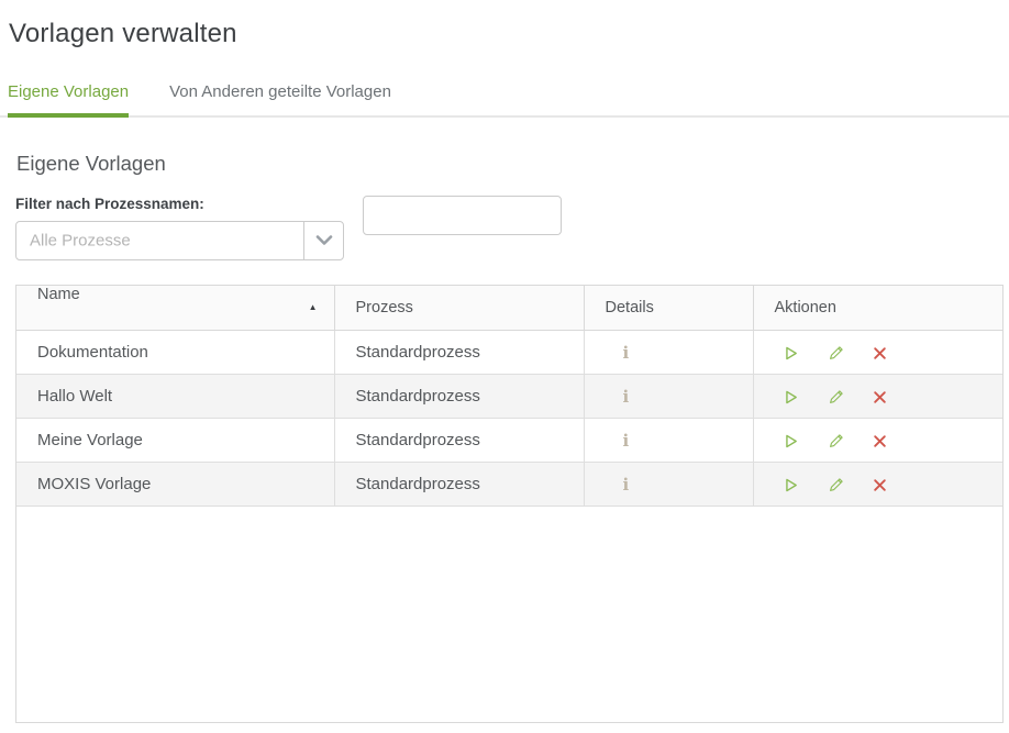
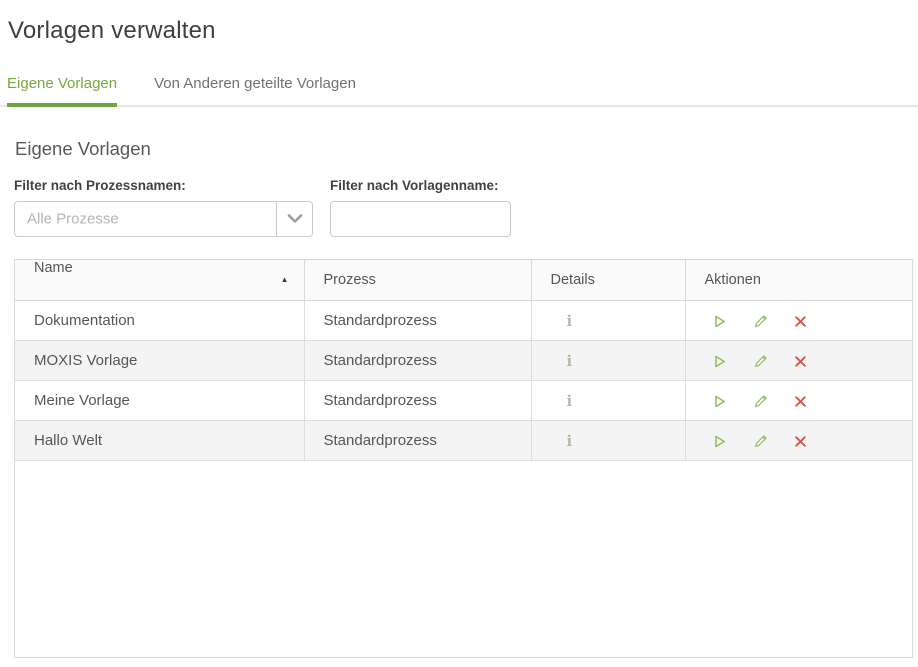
  Vorlagen verwalten
  Eigene Vorlagen
  Von Anderen geteilte Vorlagen
  Eigene Vorlagen
  Filter nach Prozessnamen:
  Alle Prozesse
+ Filter nach Vorlagenname:
  Name ▲	Prozess	Details	Aktionen
  Dokumentation	Standardprozess	i
- Hallo Welt	Standardprozess	i
+ MOXIS Vorlage	Standardprozess	i
  Meine Vorlage	Standardprozess	i
- MOXIS Vorlage	Standardprozess	i
+ Hallo Welt	Standardprozess	i
